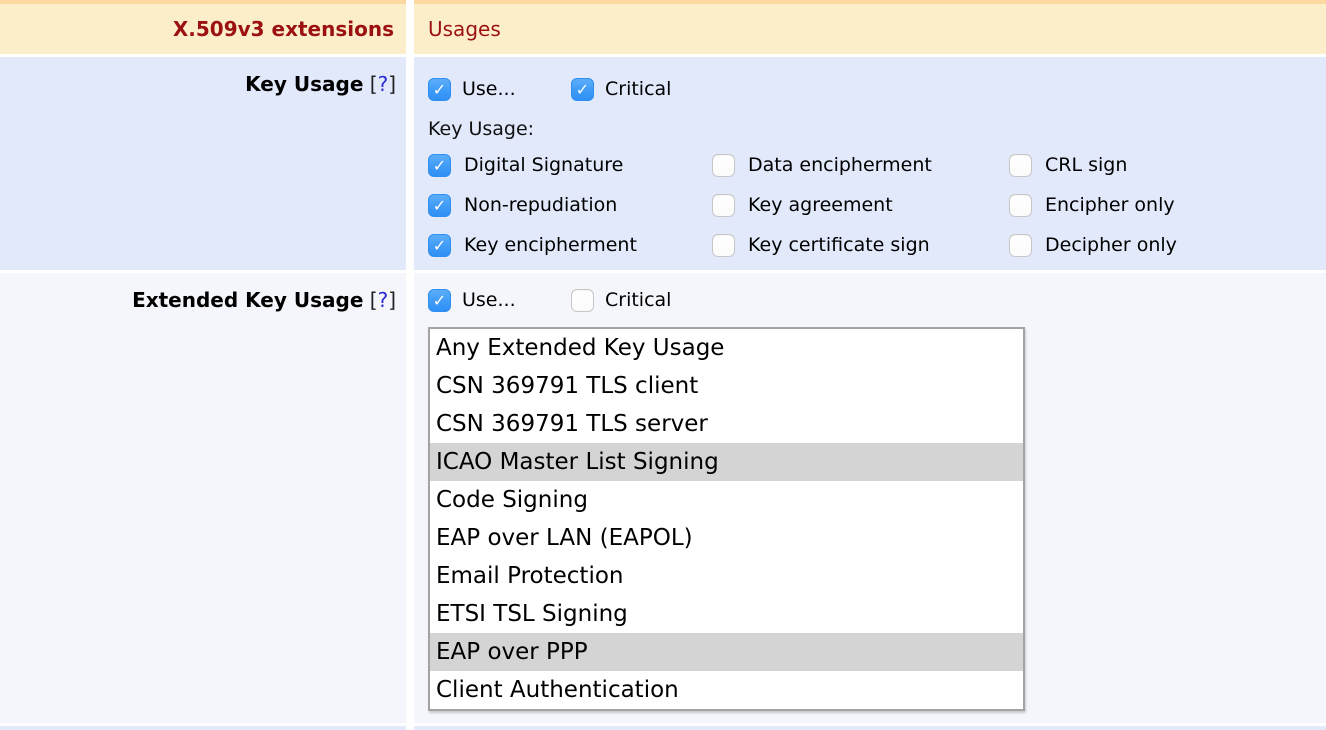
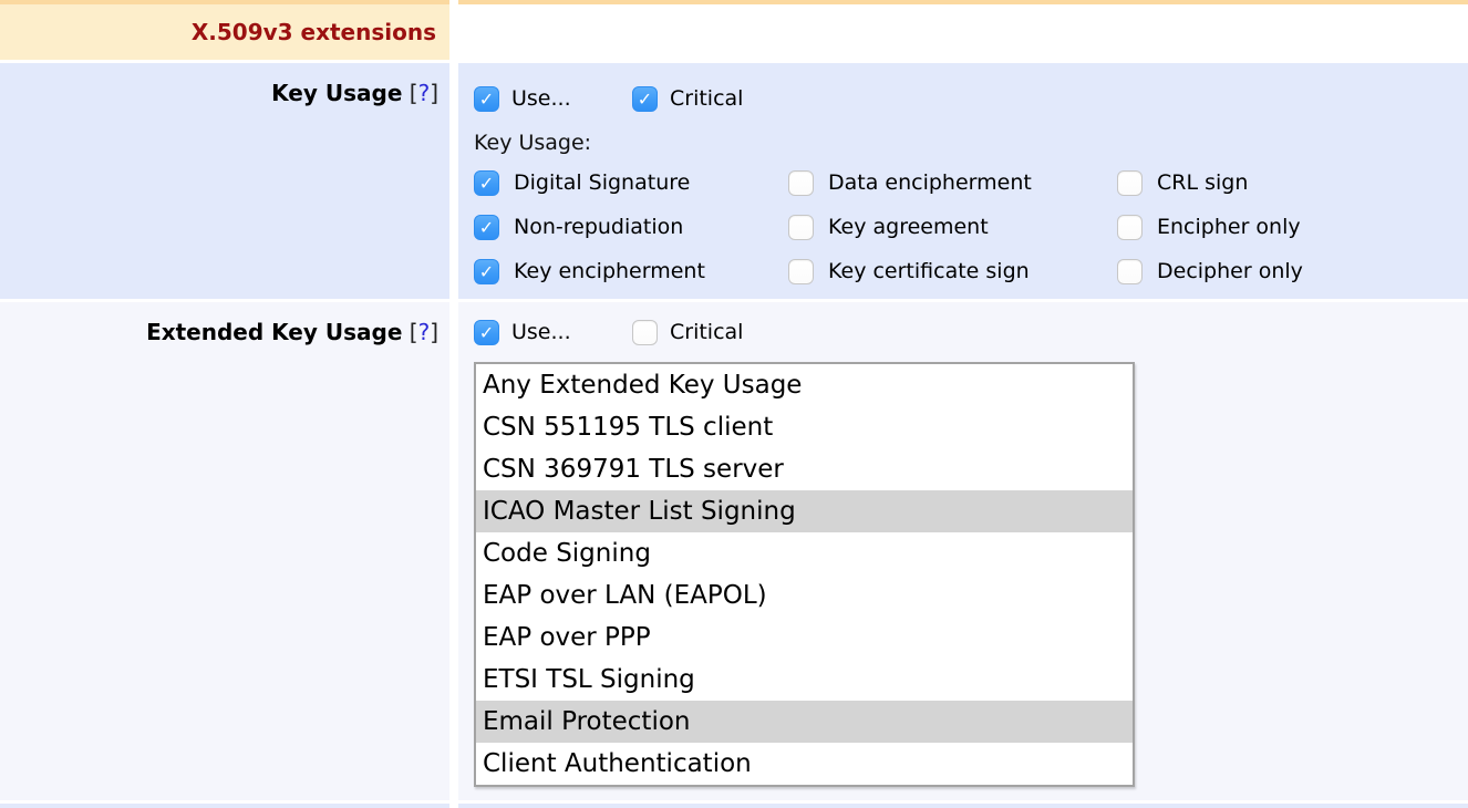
  X.509v3 extensions
- Usages
  Key Usage [?]
  ✓
  Use...
  ✓
  Critical
  Key Usage:
  ✓
  Digital Signature
  Data encipherment
  CRL sign
  ✓
  Non-repudiation
  Key agreement
  Encipher only
  ✓
  Key encipherment
  Key certificate sign
  Decipher only
  Extended Key Usage [?]
  ✓
  Use...
  Critical
  Any Extended Key Usage
- CSN 369791 TLS client
+ CSN 551195 TLS client
  CSN 369791 TLS server
  ICAO Master List Signing
  Code Signing
  EAP over LAN (EAPOL)
- Email Protection
+ EAP over PPP
  ETSI TSL Signing
- EAP over PPP
+ Email Protection
  Client Authentication
